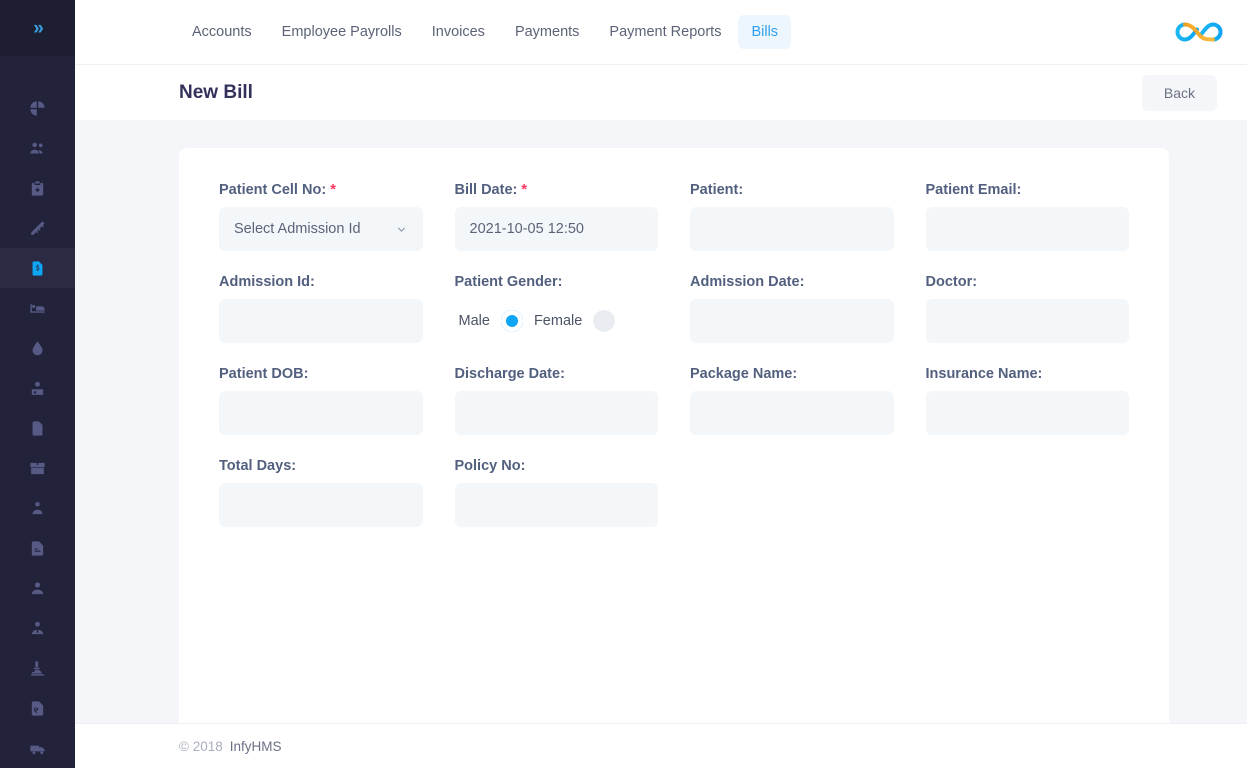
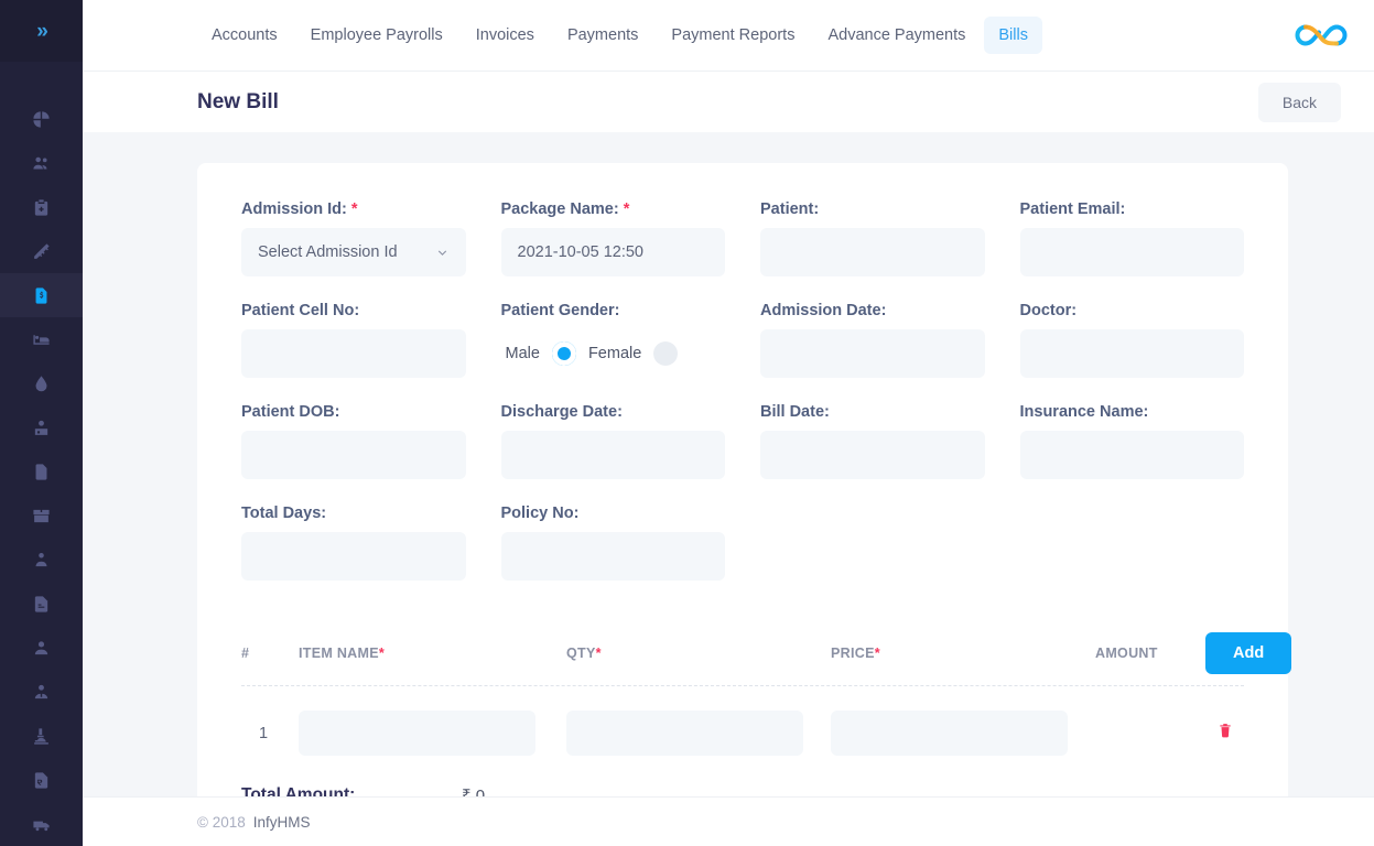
  »
  Accounts
  Employee Payrolls
  Invoices
  Payments
  Payment Reports
+ Advance Payments
  Bills
  New Bill
  Back
- Patient Cell No: *
+ Admission Id: *
  Select Admission Id
- Bill Date: *
+ Package Name: *
  2021-10-05 12:50
  Patient:
  Patient Email:
- Admission Id:
+ Patient Cell No:
  Patient Gender:
  Male
  Female
  Admission Date:
  Doctor:
  Patient DOB:
  Discharge Date:
- Package Name:
+ Bill Date:
  Insurance Name:
  Total Days:
  Policy No:
+ #
+ ITEM NAME*
+ QTY*
+ PRICE*
+ AMOUNT
+ Add
+ 1
+ Total Amount:
  © 2018
  InfyHMS
